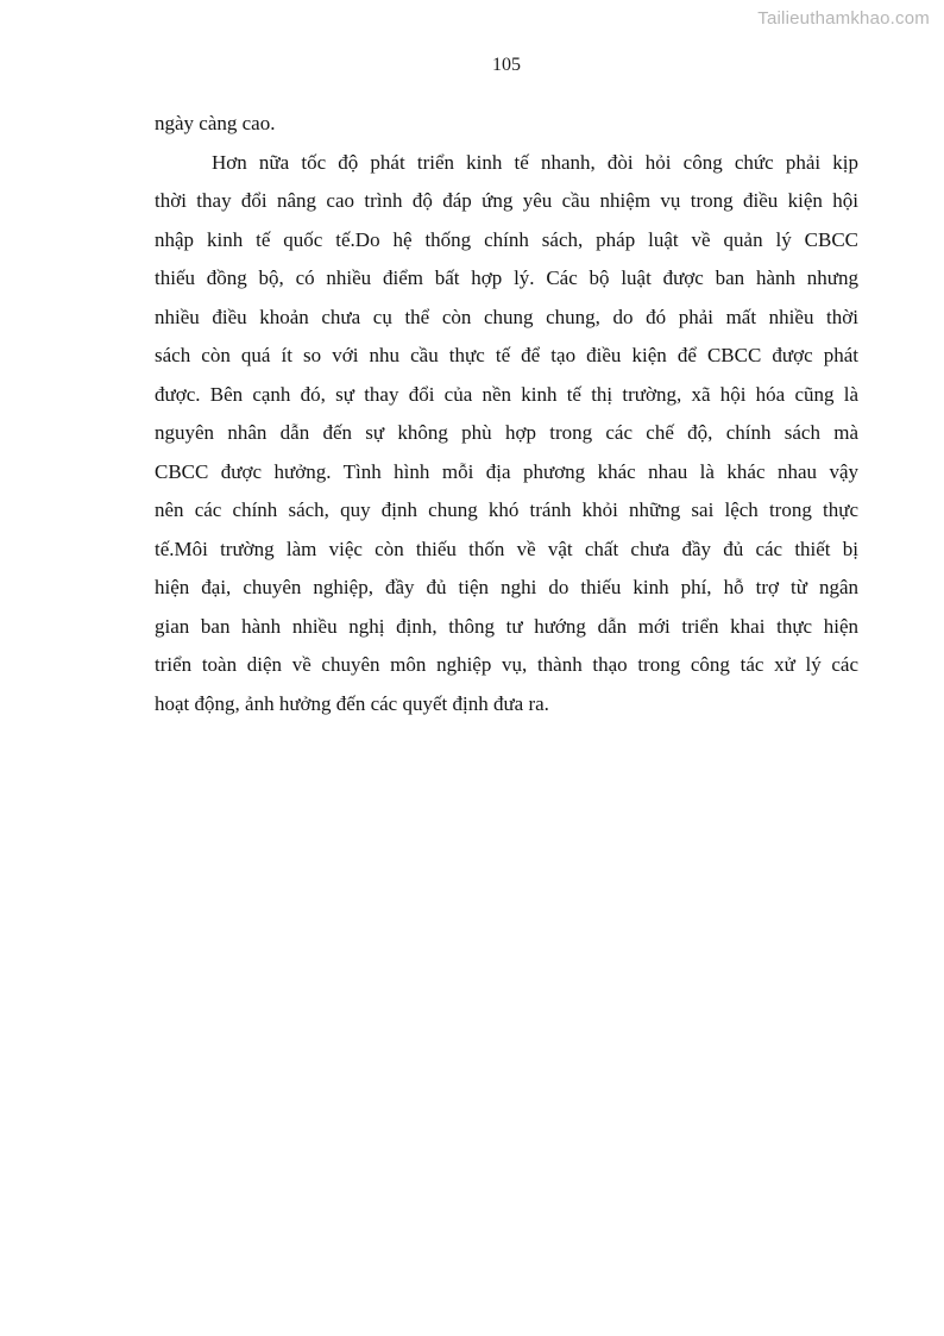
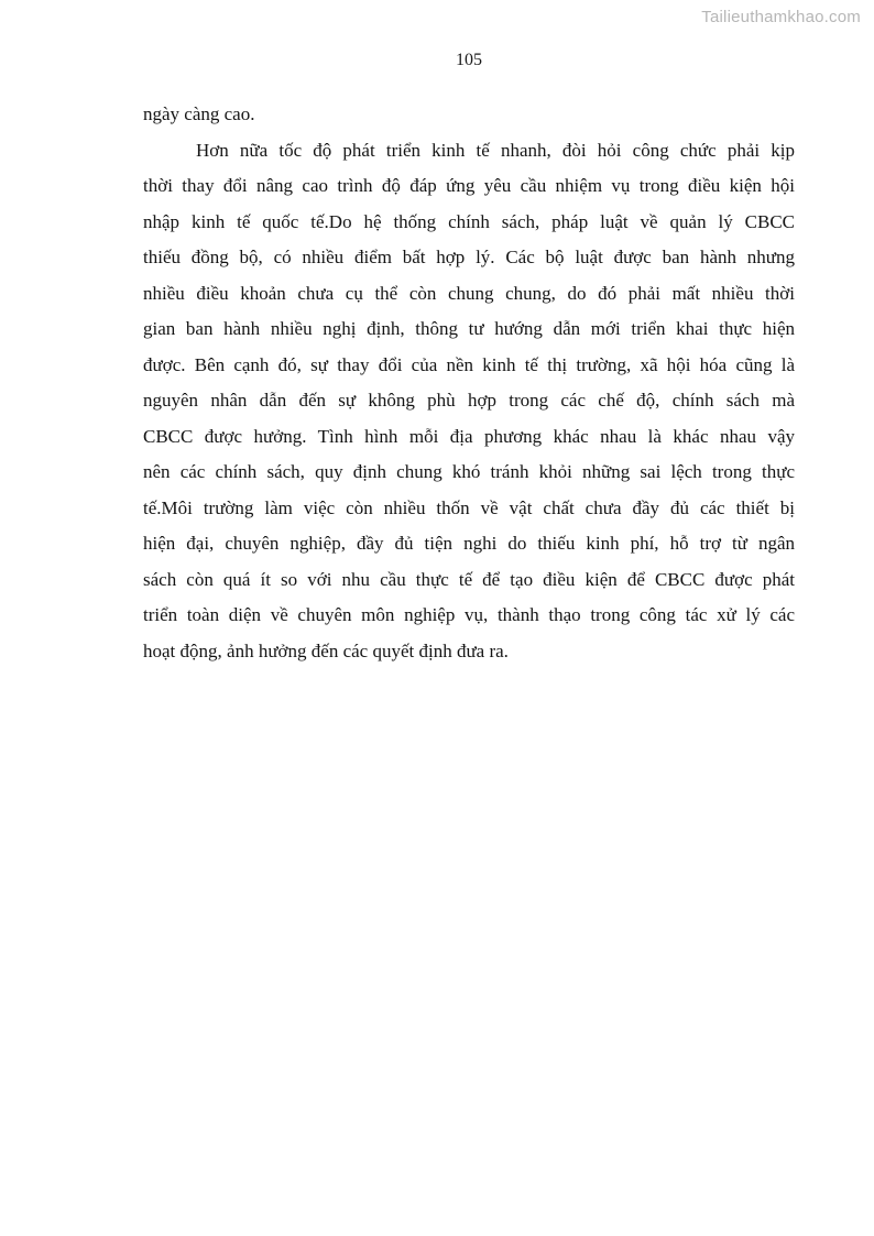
  Tailieuthamkhao.com
  105
  ngày càng cao.
  Hơn nữa tốc độ phát triển kinh tế nhanh, đòi hỏi công chức phải kịp
  thời thay đổi nâng cao trình độ đáp ứng yêu cầu nhiệm vụ trong điều kiện hội
  nhập kinh tế quốc tế.Do hệ thống chính sách, pháp luật về quản lý CBCC
  thiếu đồng bộ, có nhiều điểm bất hợp lý. Các bộ luật được ban hành nhưng
  nhiều điều khoản chưa cụ thể còn chung chung, do đó phải mất nhiều thời
- sách còn quá ít so với nhu cầu thực tế để tạo điều kiện để CBCC được phát
+ gian ban hành nhiều nghị định, thông tư hướng dẫn mới triển khai thực hiện
  được. Bên cạnh đó, sự thay đổi của nền kinh tế thị trường, xã hội hóa cũng là
  nguyên nhân dẫn đến sự không phù hợp trong các chế độ, chính sách mà
  CBCC được hưởng. Tình hình mỗi địa phương khác nhau là khác nhau vậy
  nên các chính sách, quy định chung khó tránh khỏi những sai lệch trong thực
- tế.Môi trường làm việc còn thiếu thốn về vật chất chưa đầy đủ các thiết bị
+ tế.Môi trường làm việc còn nhiều thốn về vật chất chưa đầy đủ các thiết bị
  hiện đại, chuyên nghiệp, đầy đủ tiện nghi do thiếu kinh phí, hỗ trợ từ ngân
- gian ban hành nhiều nghị định, thông tư hướng dẫn mới triển khai thực hiện
+ sách còn quá ít so với nhu cầu thực tế để tạo điều kiện để CBCC được phát
  triển toàn diện về chuyên môn nghiệp vụ, thành thạo trong công tác xử lý các
  hoạt động, ảnh hưởng đến các quyết định đưa ra.
